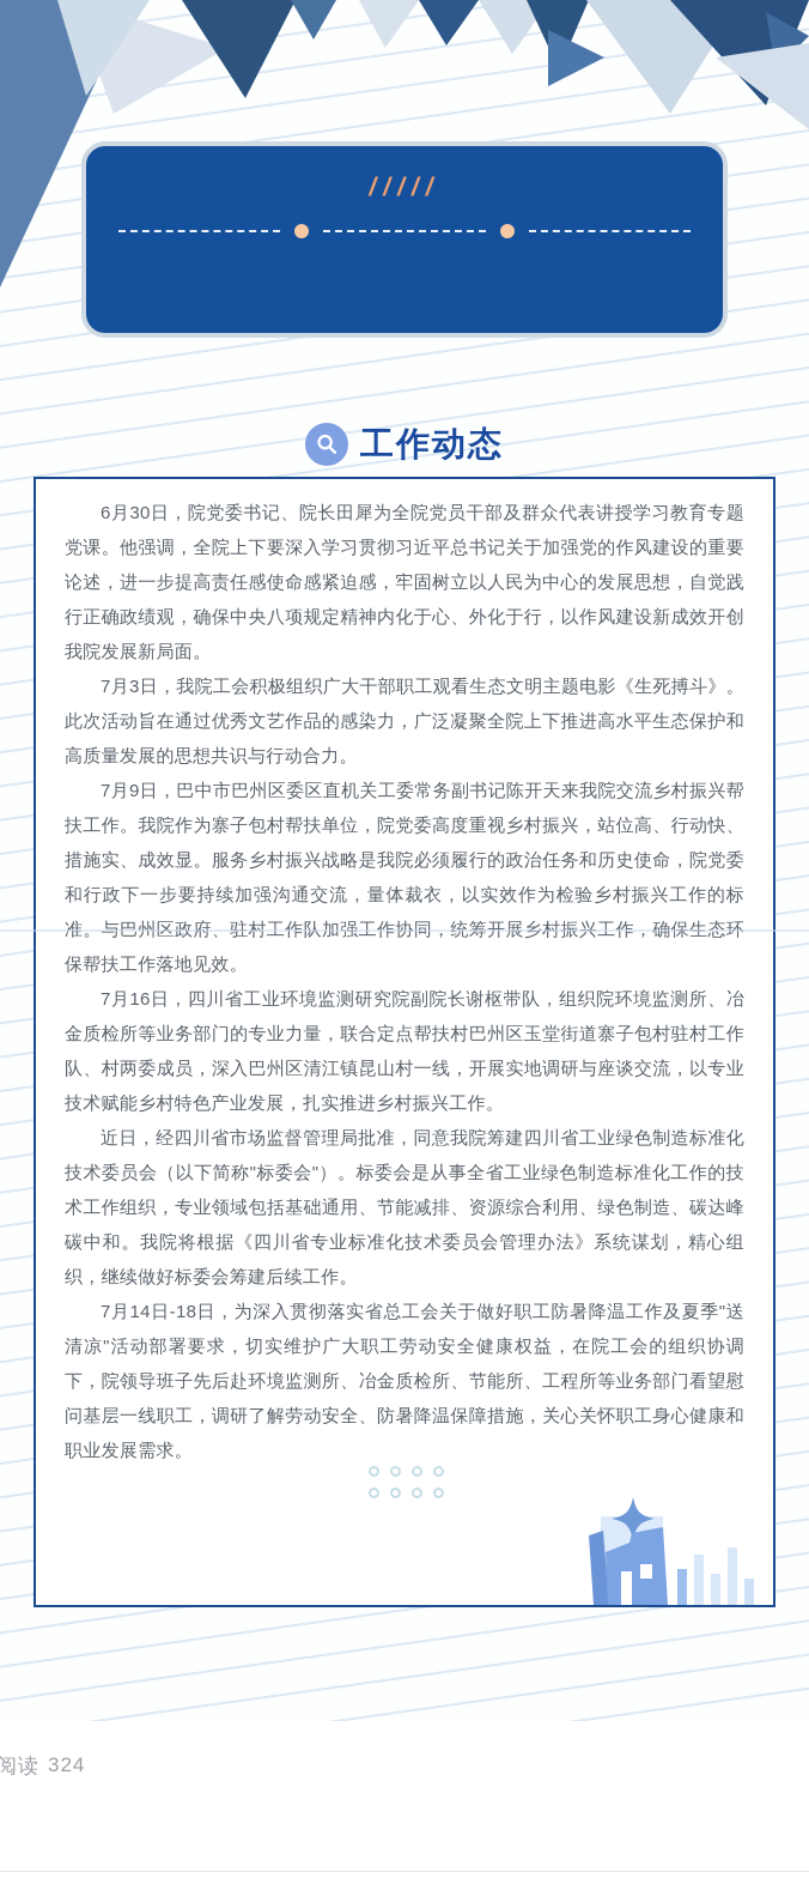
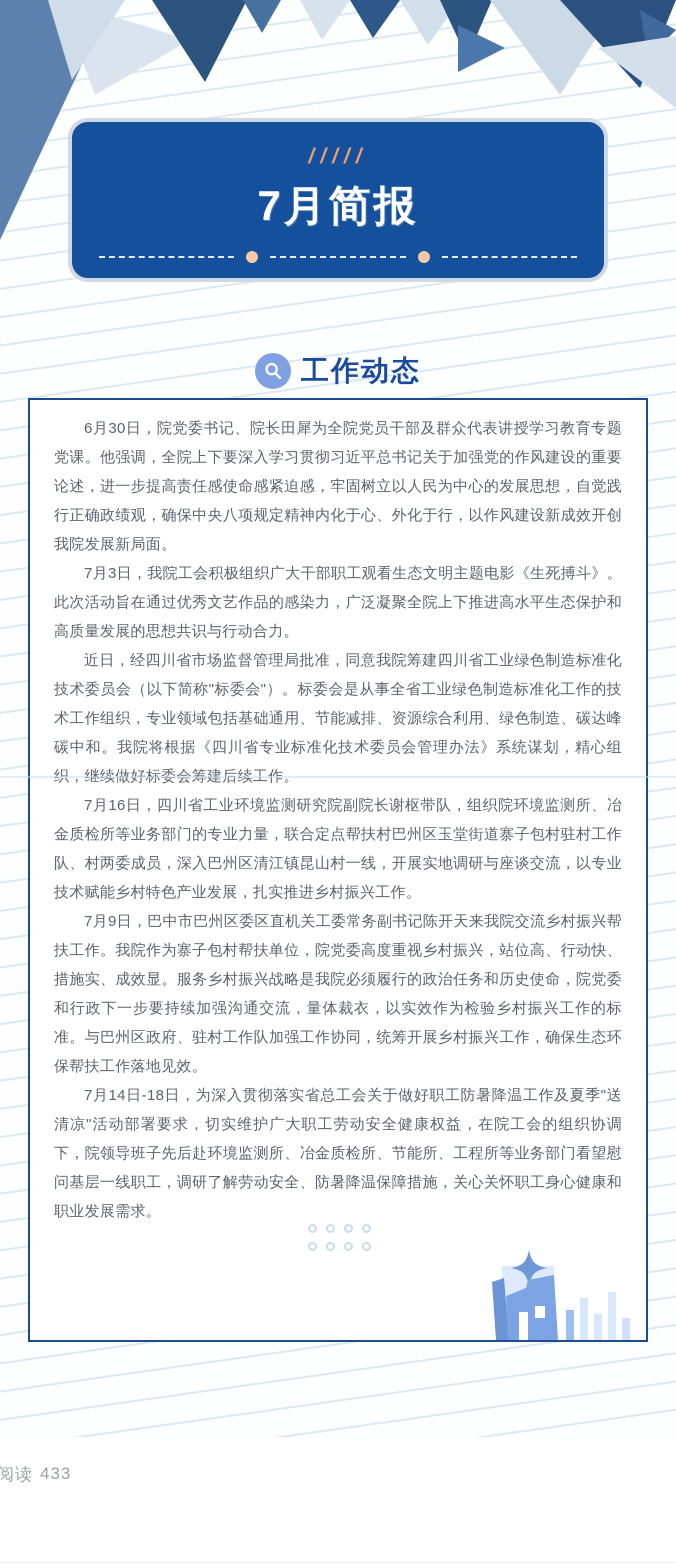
  /////
+ 7月简报
  工作动态
  6月30日，院党委书记、院长田犀为全院党员干部及群众代表讲授学习教育专题党课。他强调，全院上下要深入学习贯彻习近平总书记关于加强党的作风建设的重要论述，进一步提高责任感使命感紧迫感，牢固树立以人民为中心的发展思想，自觉践行正确政绩观，确保中央八项规定精神内化于心、外化于行，以作风建设新成效开创我院发展新局面。
  7月3日，我院工会积极组织广大干部职工观看生态文明主题电影《生死搏斗》。此次活动旨在通过优秀文艺作品的感染力，广泛凝聚全院上下推进高水平生态保护和高质量发展的思想共识与行动合力。
- 7月9日，巴中市巴州区委区直机关工委常务副书记陈开天来我院交流乡村振兴帮扶工作。我院作为寨子包村帮扶单位，院党委高度重视乡村振兴，站位高、行动快、措施实、成效显。服务乡村振兴战略是我院必须履行的政治任务和历史使命，院党委和行政下一步要持续加强沟通交流，量体裁衣，以实效作为检验乡村振兴工作的标准。与巴州区政府、驻村工作队加强工作协同，统筹开展乡村振兴工作，确保生态环保帮扶工作落地见效。
+ 近日，经四川省市场监督管理局批准，同意我院筹建四川省工业绿色制造标准化技术委员会（以下简称"标委会"）。标委会是从事全省工业绿色制造标准化工作的技术工作组织，专业领域包括基础通用、节能减排、资源综合利用、绿色制造、碳达峰碳中和。我院将根据《四川省专业标准化技术委员会管理办法》系统谋划，精心组织，继续做好标委会筹建后续工作。
  7月16日，四川省工业环境监测研究院副院长谢枢带队，组织院环境监测所、冶金质检所等业务部门的专业力量，联合定点帮扶村巴州区玉堂街道寨子包村驻村工作队、村两委成员，深入巴州区清江镇昆山村一线，开展实地调研与座谈交流，以专业技术赋能乡村特色产业发展，扎实推进乡村振兴工作。
- 近日，经四川省市场监督管理局批准，同意我院筹建四川省工业绿色制造标准化技术委员会（以下简称"标委会"）。标委会是从事全省工业绿色制造标准化工作的技术工作组织，专业领域包括基础通用、节能减排、资源综合利用、绿色制造、碳达峰碳中和。我院将根据《四川省专业标准化技术委员会管理办法》系统谋划，精心组织，继续做好标委会筹建后续工作。
+ 7月9日，巴中市巴州区委区直机关工委常务副书记陈开天来我院交流乡村振兴帮扶工作。我院作为寨子包村帮扶单位，院党委高度重视乡村振兴，站位高、行动快、措施实、成效显。服务乡村振兴战略是我院必须履行的政治任务和历史使命，院党委和行政下一步要持续加强沟通交流，量体裁衣，以实效作为检验乡村振兴工作的标准。与巴州区政府、驻村工作队加强工作协同，统筹开展乡村振兴工作，确保生态环保帮扶工作落地见效。
  7月14日-18日，为深入贯彻落实省总工会关于做好职工防暑降温工作及夏季"送清凉"活动部署要求，切实维护广大职工劳动安全健康权益，在院工会的组织协调下，院领导班子先后赴环境监测所、冶金质检所、节能所、工程所等业务部门看望慰问基层一线职工，调研了解劳动安全、防暑降温保障措施，关心关怀职工身心健康和职业发展需求。
  阅读
- 324
+ 433
